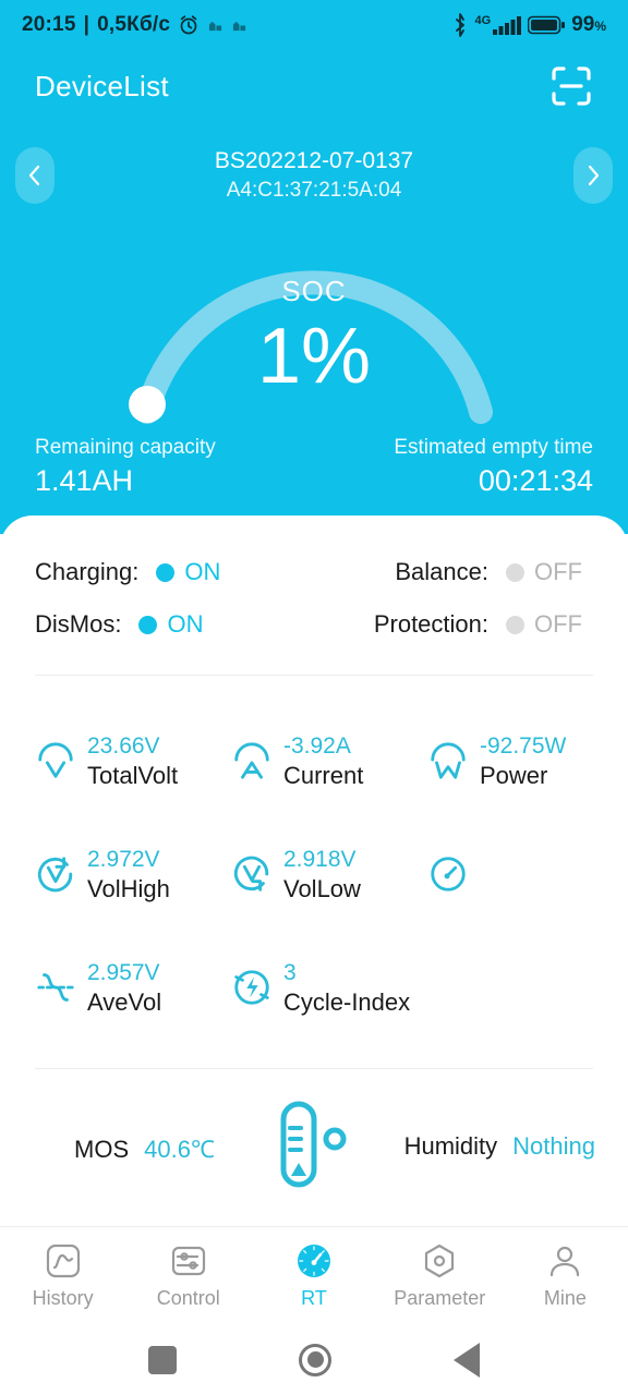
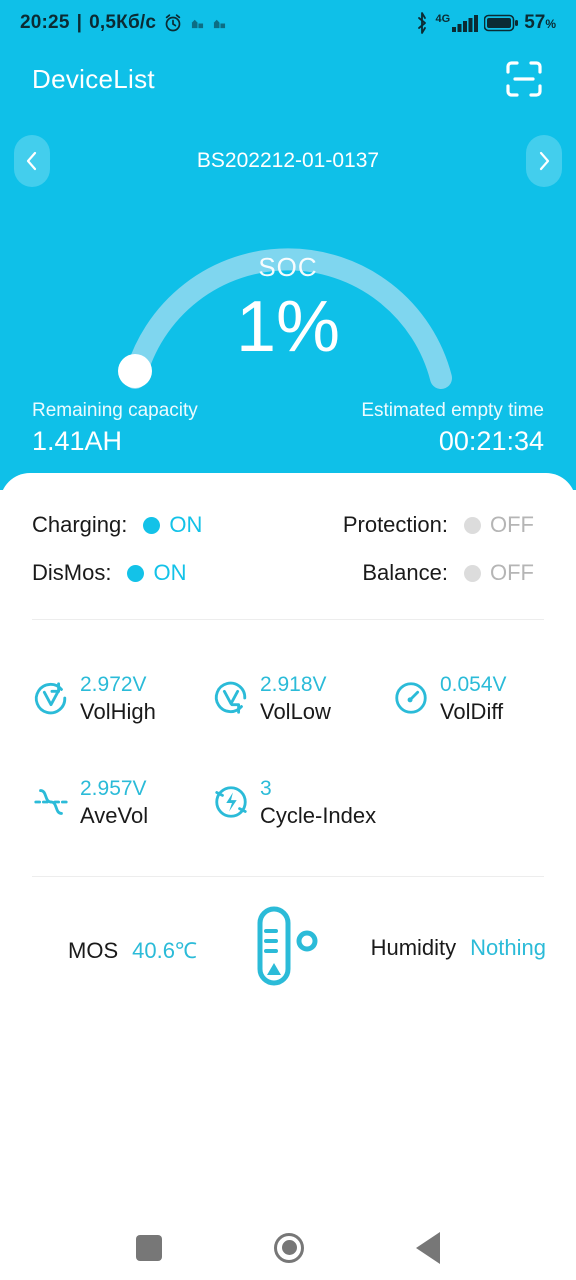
- 20:15
+ 20:25
  |
  0,5Кб/c
  4G
- 99%
+ 57%
  DeviceList
- BS202212-07-0137
+ BS202212-01-0137
- A4:C1:37:21:5A:04
  SOC
  1%
  Remaining capacity
  1.41AH
  Estimated empty time
  00:21:34
  Charging:
  ON
- Balance:
+ Protection:
  OFF
  DisMos:
  ON
- Protection:
+ Balance:
  OFF
- 23.66V
- TotalVolt
- -3.92A
- Current
- -92.75W
- Power
  2.972V
  VolHigh
  2.918V
  VolLow
+ 0.054V
+ VolDiff
  2.957V
  AveVol
  3
  Cycle-Index
  MOS
  40.6℃
  Humidity
  Nothing
- History
- Control
- RT
- Parameter
- Mine
